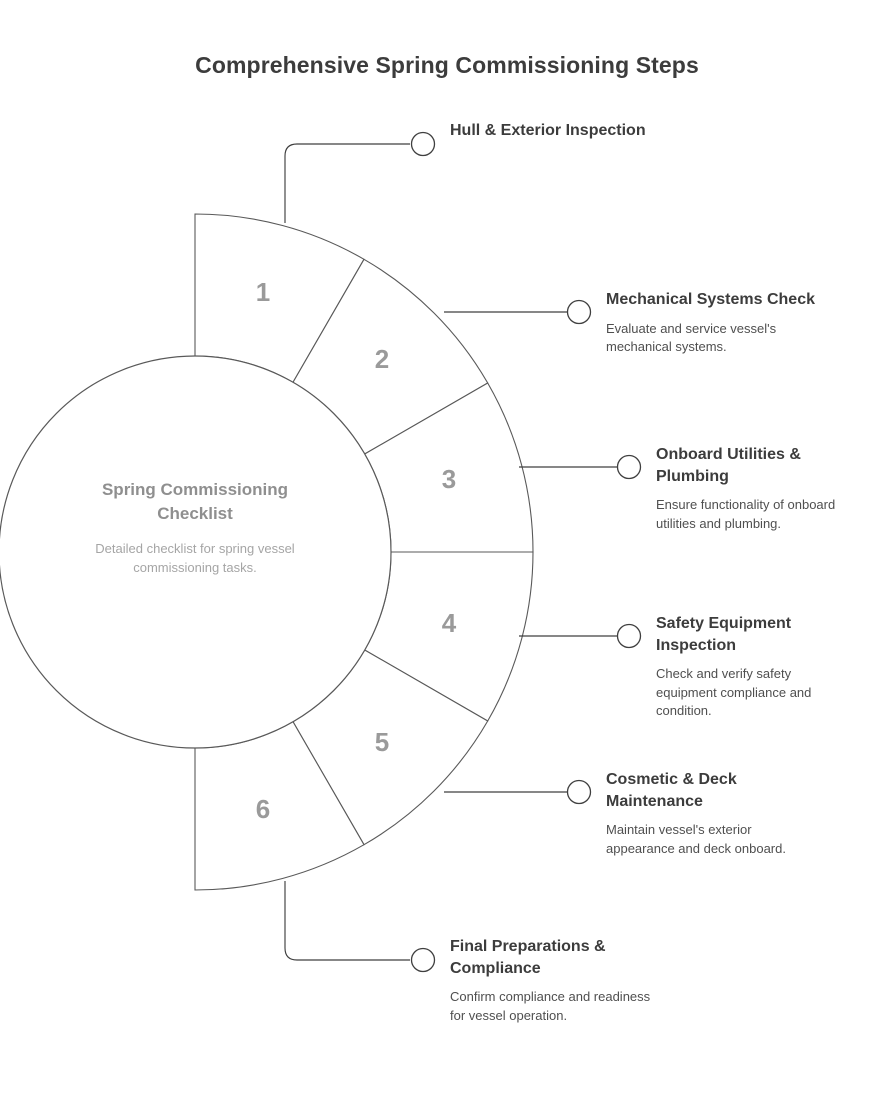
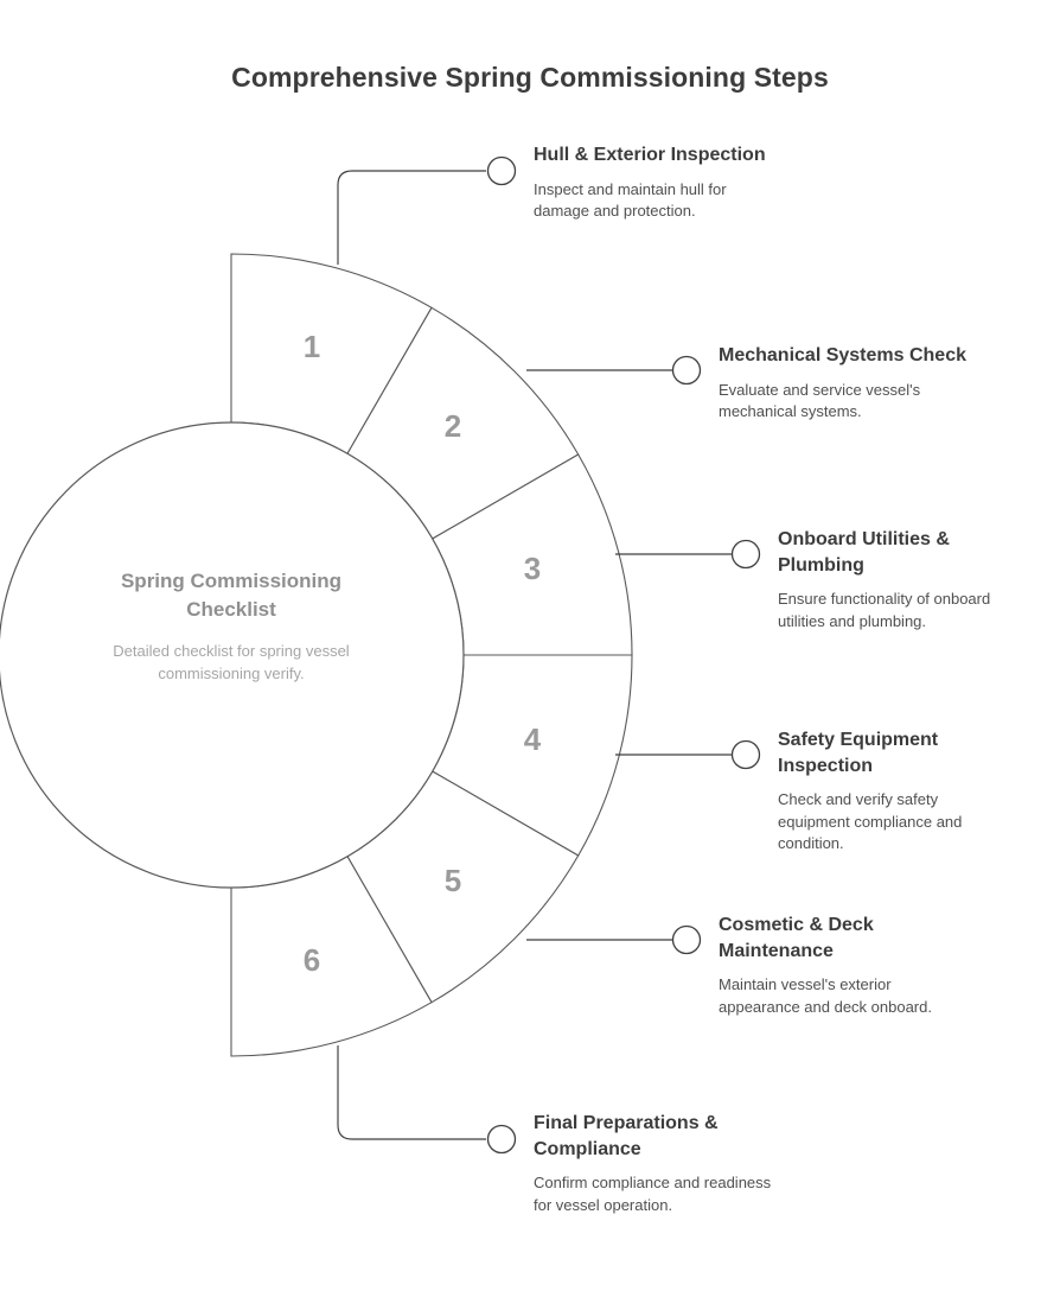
  Comprehensive Spring Commissioning Steps
  1
  2
  3
  4
  5
  6
  Spring Commissioning Checklist
- Detailed checklist for spring vessel commissioning tasks.
+ Detailed checklist for spring vessel commissioning verify.
  Hull & Exterior Inspection
+ Inspect and maintain hull for damage and protection.
  Mechanical Systems Check
  Evaluate and service vessel's mechanical systems.
  Onboard Utilities & Plumbing
  Ensure functionality of onboard utilities and plumbing.
  Safety Equipment Inspection
  Check and verify safety equipment compliance and condition.
  Cosmetic & Deck Maintenance
  Maintain vessel's exterior appearance and deck onboard.
  Final Preparations & Compliance
  Confirm compliance and readiness for vessel operation.
